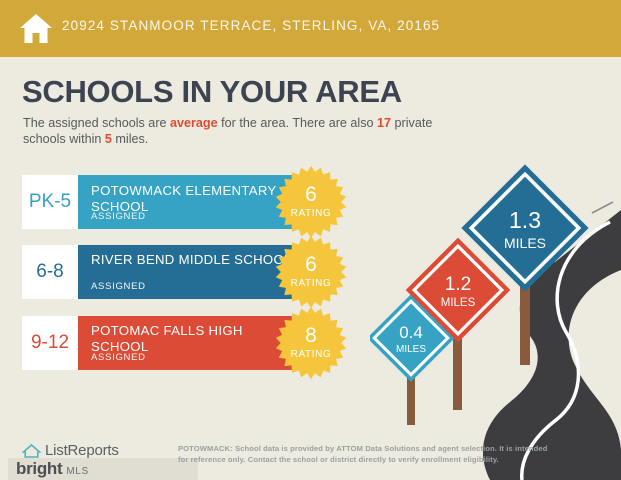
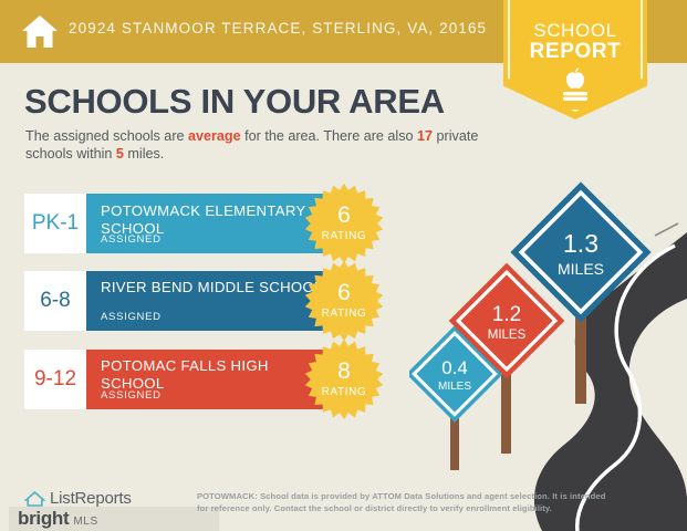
  20924 STANMOOR TERRACE, STERLING, VA, 20165
+ SCHOOL
+ REPORT
  SCHOOLS IN YOUR AREA
  The assigned schools are average for the area. There are also 17 private schools within 5 miles.
- PK-5
+ PK-1
  POTOWMACK ELEMENTARY SCHOOL
  ASSIGNED
  6
  RATING
  6-8
  RIVER BEND MIDDLE SCHOO
  ASSIGNED
  6
  RATING
  9-12
  POTOMAC FALLS HIGH SCHOOL
  ASSIGNED
  8
  RATING
  0.4
  MILES
  1.2
  MILES
  1.3
  MILES
  ListReports
  bright
  MLS
  POTOWMACK: School data is provided by ATTOM Data Solutions and agent selection. It is intended for reference only. Contact the school or district directly to verify enrollment eligibility.
